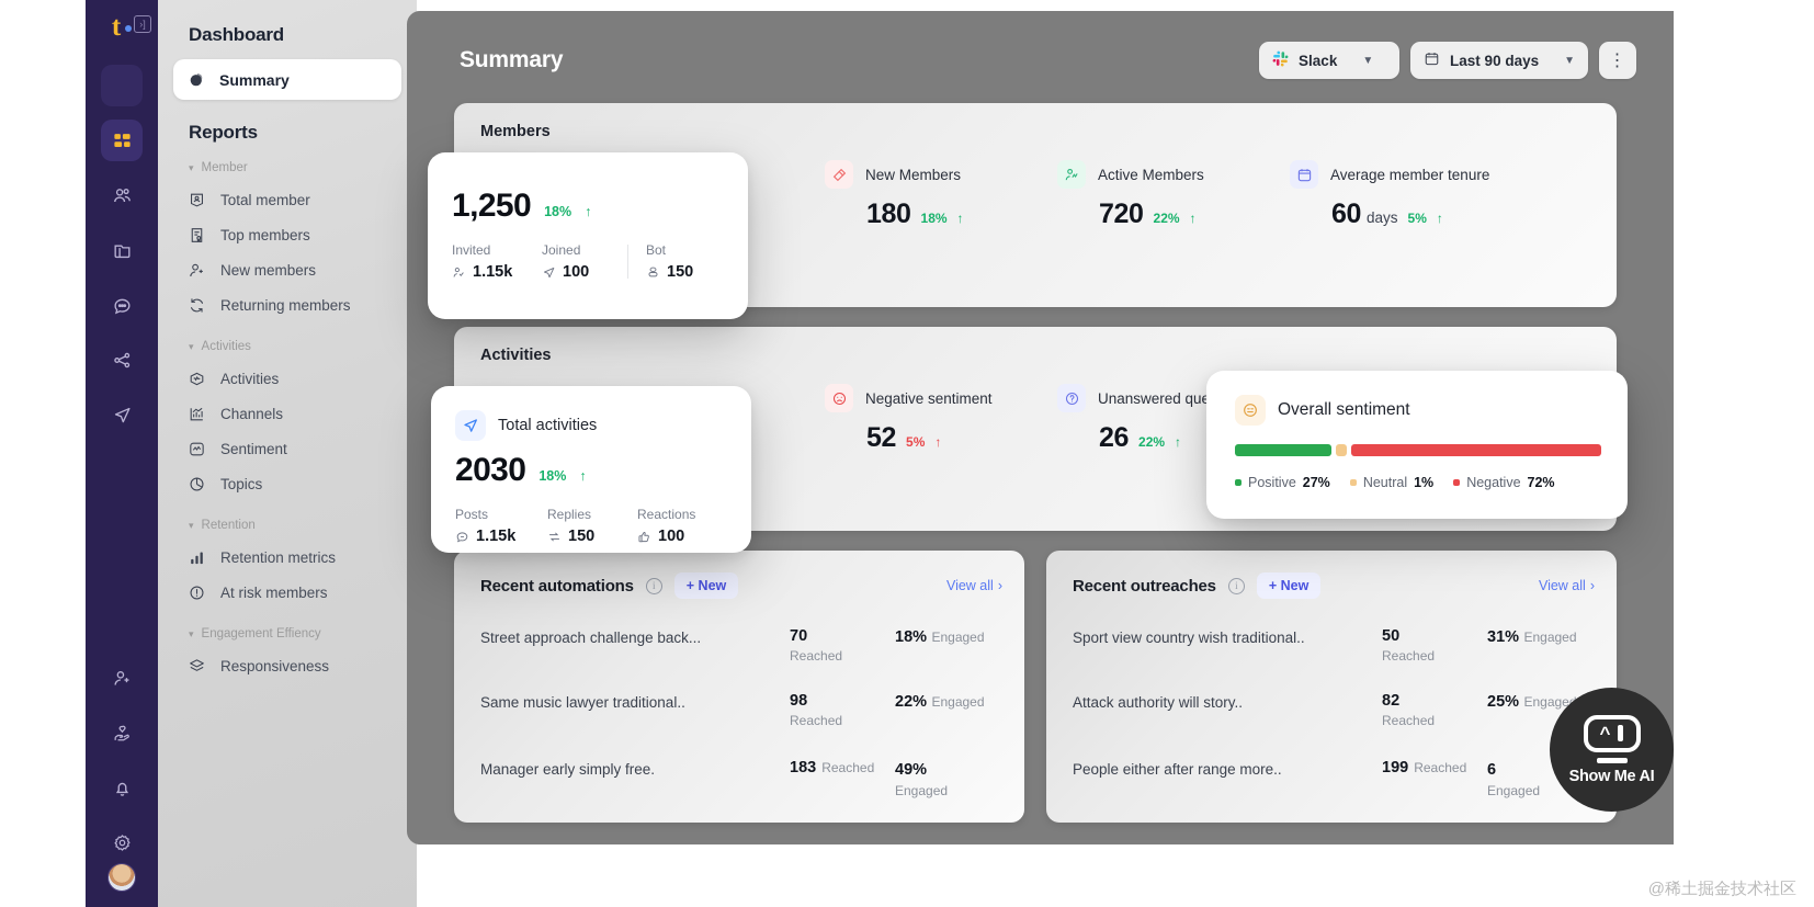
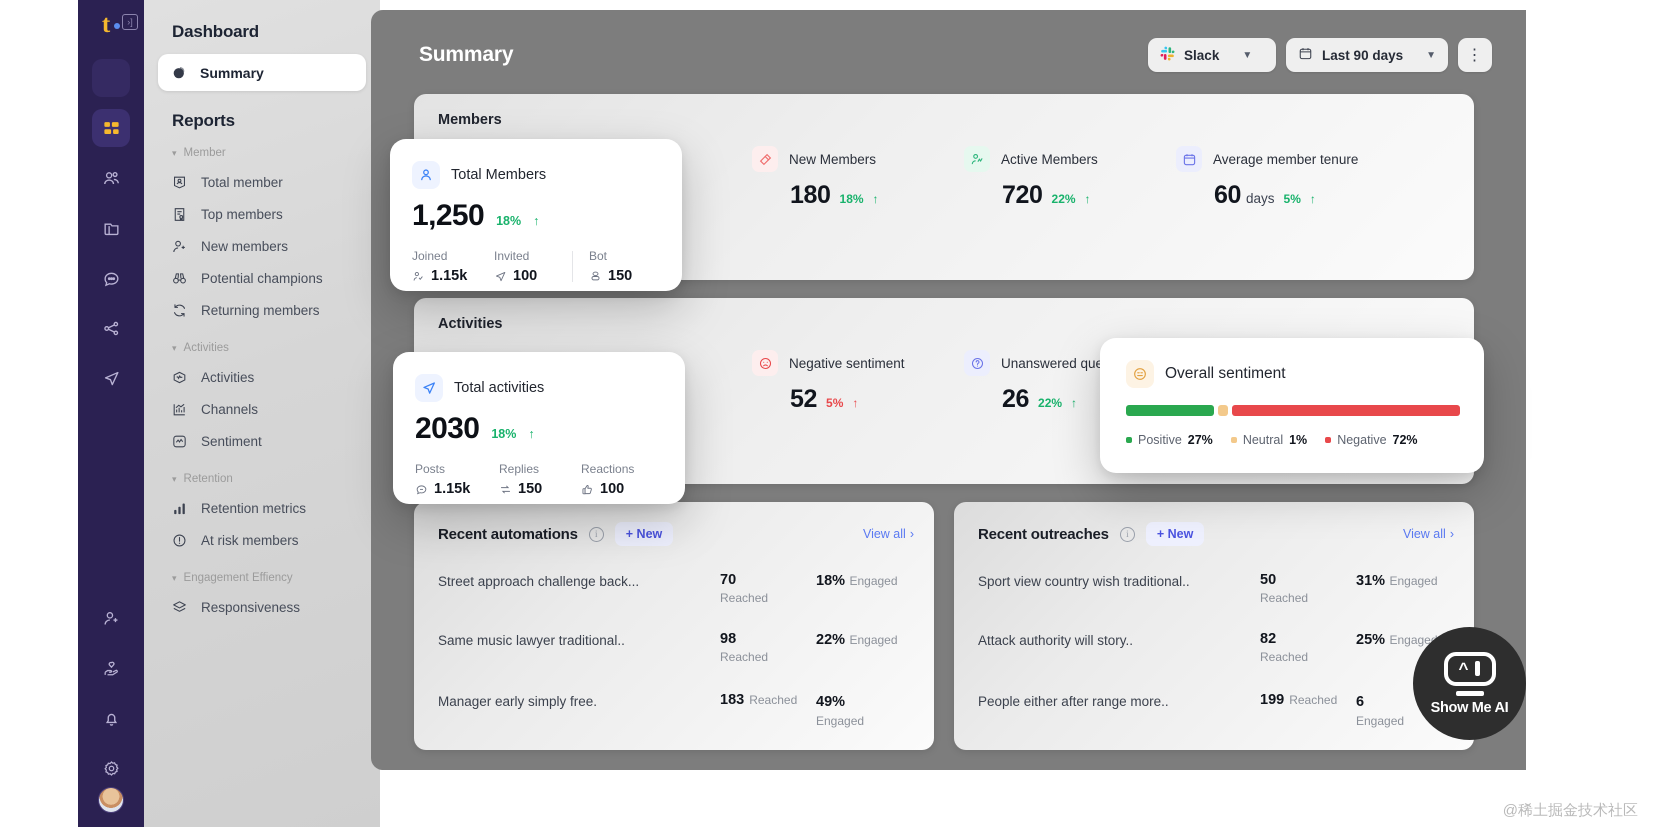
  t
  ›]
  Dashboard
  Summary
  Reports
  ▾
  Member
  Total member
  Top members
  New members
+ Potential champions
  Returning members
  ▾
  Activities
  Activities
  Channels
  Sentiment
- Topics
  ▾
  Retention
  Retention metrics
  At risk members
  ▾
  Engagement Effiency
  Responsiveness
  Summary
  Slack
  ▼
  Last 90 days
  ▼
  ⋮
  Members
  New Members
  180
  18%
  ↑
  Active Members
  720
  22%
  ↑
  Average member tenure
  60
  days
  5%
  ↑
  Activities
  Negative sentiment
  52
  5%
  ↑
  26
  22%
  ↑
  Recent automations
  i
  + New
  View all
  ›
  Street approach challenge back...
  70
  Reached
  18% Engaged
  Same music lawyer traditional..
  98
  Reached
  22% Engaged
  Manager early simply free.
  183
  Reached
  49%
  Engaged
  Recent outreaches
  i
  + New
  View all
  ›
  Sport view country wish traditional..
  50
  Reached
  31% Engaged
  Attack authority will story..
  82
  Reached
  25% Engage
  People either after range more..
  199
  Reached
  6
  Engaged
+ Total Members
  1,250
  18%
  ↑
- Invited
+ Joined
  1.15k
- Joined
+ Invited
  100
  Bot
  150
  Total activities
  2030
  18%
  ↑
  Posts
  1.15k
  Replies
  150
  Reactions
  100
  Overall sentiment
  Positive
  27%
  Neutral
  1%
  Negative
  72%
  ^
  Show Me AI
  @稀土掘金技术社区
